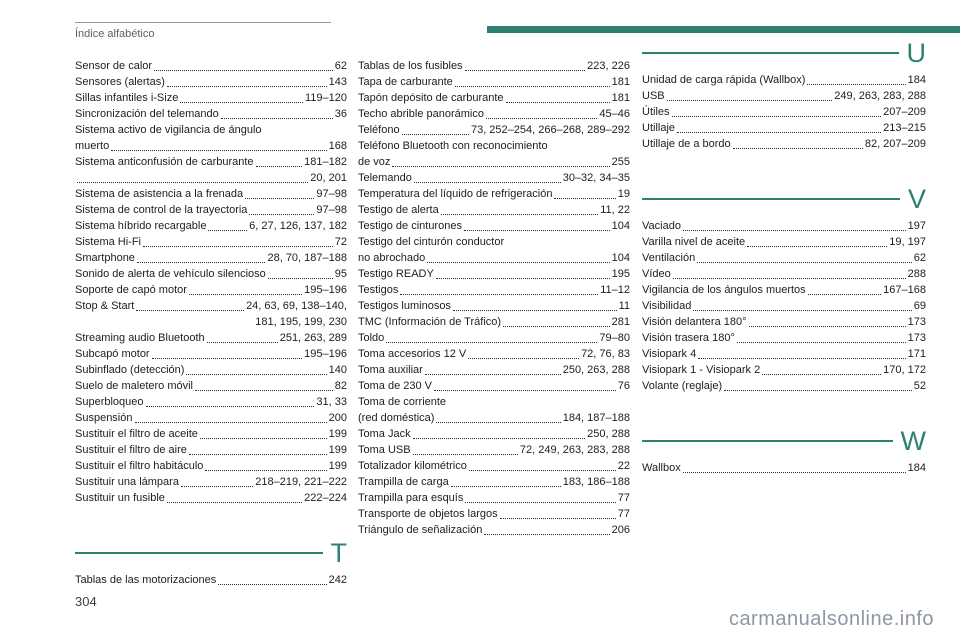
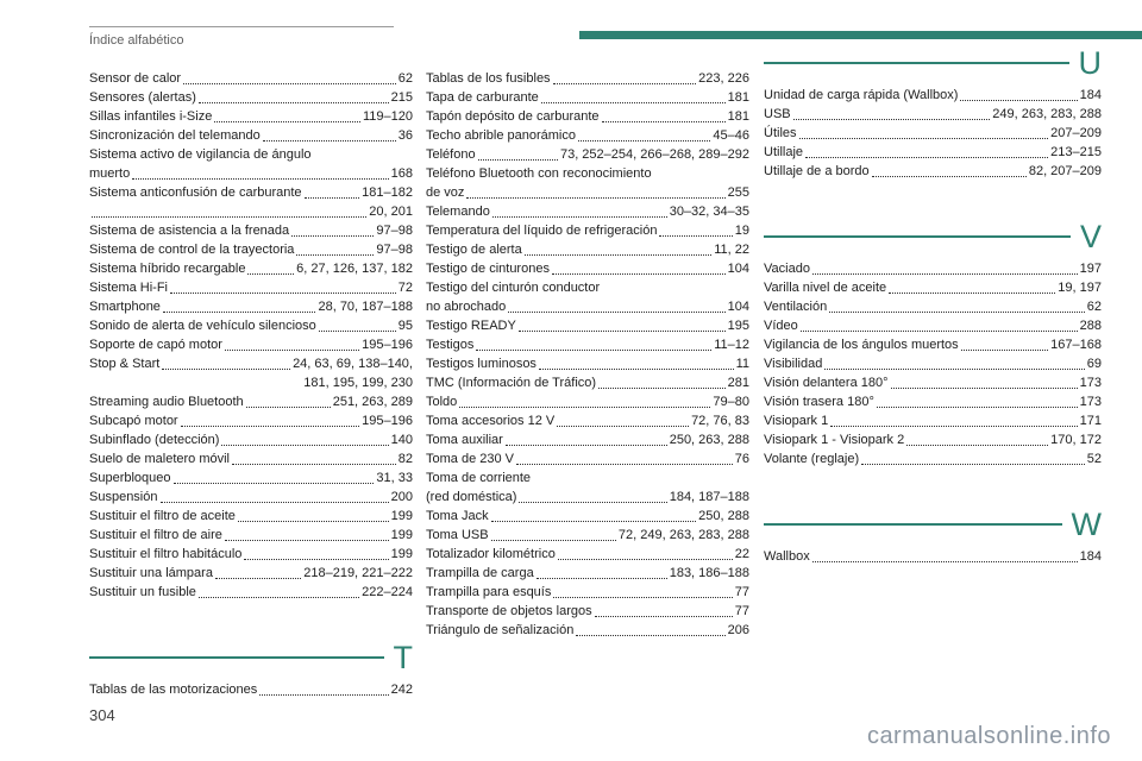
  Índice alfabético
  Sensor de calor
  62
  Sensores (alertas)
- 143
+ 215
  Sillas infantiles i-Size
  119–120
  Sincronización del telemando
  36
  Sistema activo de vigilancia de ángulo
  muerto
  168
  Sistema anticonfusión de carburante
  181–182
  20, 201
  Sistema de asistencia a la frenada
  97–98
  Sistema de control de la trayectoria
  97–98
  Sistema híbrido recargable
  6, 27, 126, 137, 182
  Sistema Hi-Fi
  72
  Smartphone
  28, 70, 187–188
  Sonido de alerta de vehículo silencioso
  95
  Soporte de capó motor
  195–196
  Stop & Start
  24, 63, 69, 138–140,
  181, 195, 199, 230
  Streaming audio Bluetooth
  251, 263, 289
  Subcapó motor
  195–196
  Subinflado (detección)
  140
  Suelo de maletero móvil
  82
  Superbloqueo
  31, 33
  Suspensión
  200
  Sustituir el filtro de aceite
  199
  Sustituir el filtro de aire
  199
  Sustituir el filtro habitáculo
  199
  Sustituir una lámpara
  218–219, 221–222
  Sustituir un fusible
  222–224
  T
  Tablas de las motorizaciones
  242
  Tablas de los fusibles
  223, 226
  Tapa de carburante
  181
  Tapón depósito de carburante
  181
  Techo abrible panorámico
  45–46
  Teléfono
  73, 252–254, 266–268, 289–292
  Teléfono Bluetooth con reconocimiento
  de voz
  255
  Telemando
  30–32, 34–35
  Temperatura del líquido de refrigeración
  19
  Testigo de alerta
  11, 22
  Testigo de cinturones
  104
  Testigo del cinturón conductor
  no abrochado
  104
  Testigo READY
  195
  Testigos
  11–12
  Testigos luminosos
  11
  TMC (Información de Tráfico)
  281
  Toldo
  79–80
  Toma accesorios 12 V
  72, 76, 83
  Toma auxiliar
  250, 263, 288
  Toma de 230 V
  76
  Toma de corriente
  (red doméstica)
  184, 187–188
  Toma Jack
  250, 288
  Toma USB
  72, 249, 263, 283, 288
  Totalizador kilométrico
  22
  Trampilla de carga
  183, 186–188
  Trampilla para esquís
  77
  Transporte de objetos largos
  77
  Triángulo de señalización
  206
  U
  Unidad de carga rápida (Wallbox)
  184
  USB
  249, 263, 283, 288
  Útiles
  207–209
  Utillaje
  213–215
  Utillaje de a bordo
  82, 207–209
  V
  Vaciado
  197
  Varilla nivel de aceite
  19, 197
  Ventilación
  62
  Vídeo
  288
  Vigilancia de los ángulos muertos
  167–168
  Visibilidad
  69
  Visión delantera 180°
  173
  Visión trasera 180°
  173
- Visiopark 4
+ Visiopark 1
  171
  Visiopark 1 - Visiopark 2
  170, 172
  Volante (reglaje)
  52
  W
  Wallbox
  184
  304
  carmanualsonline.info
